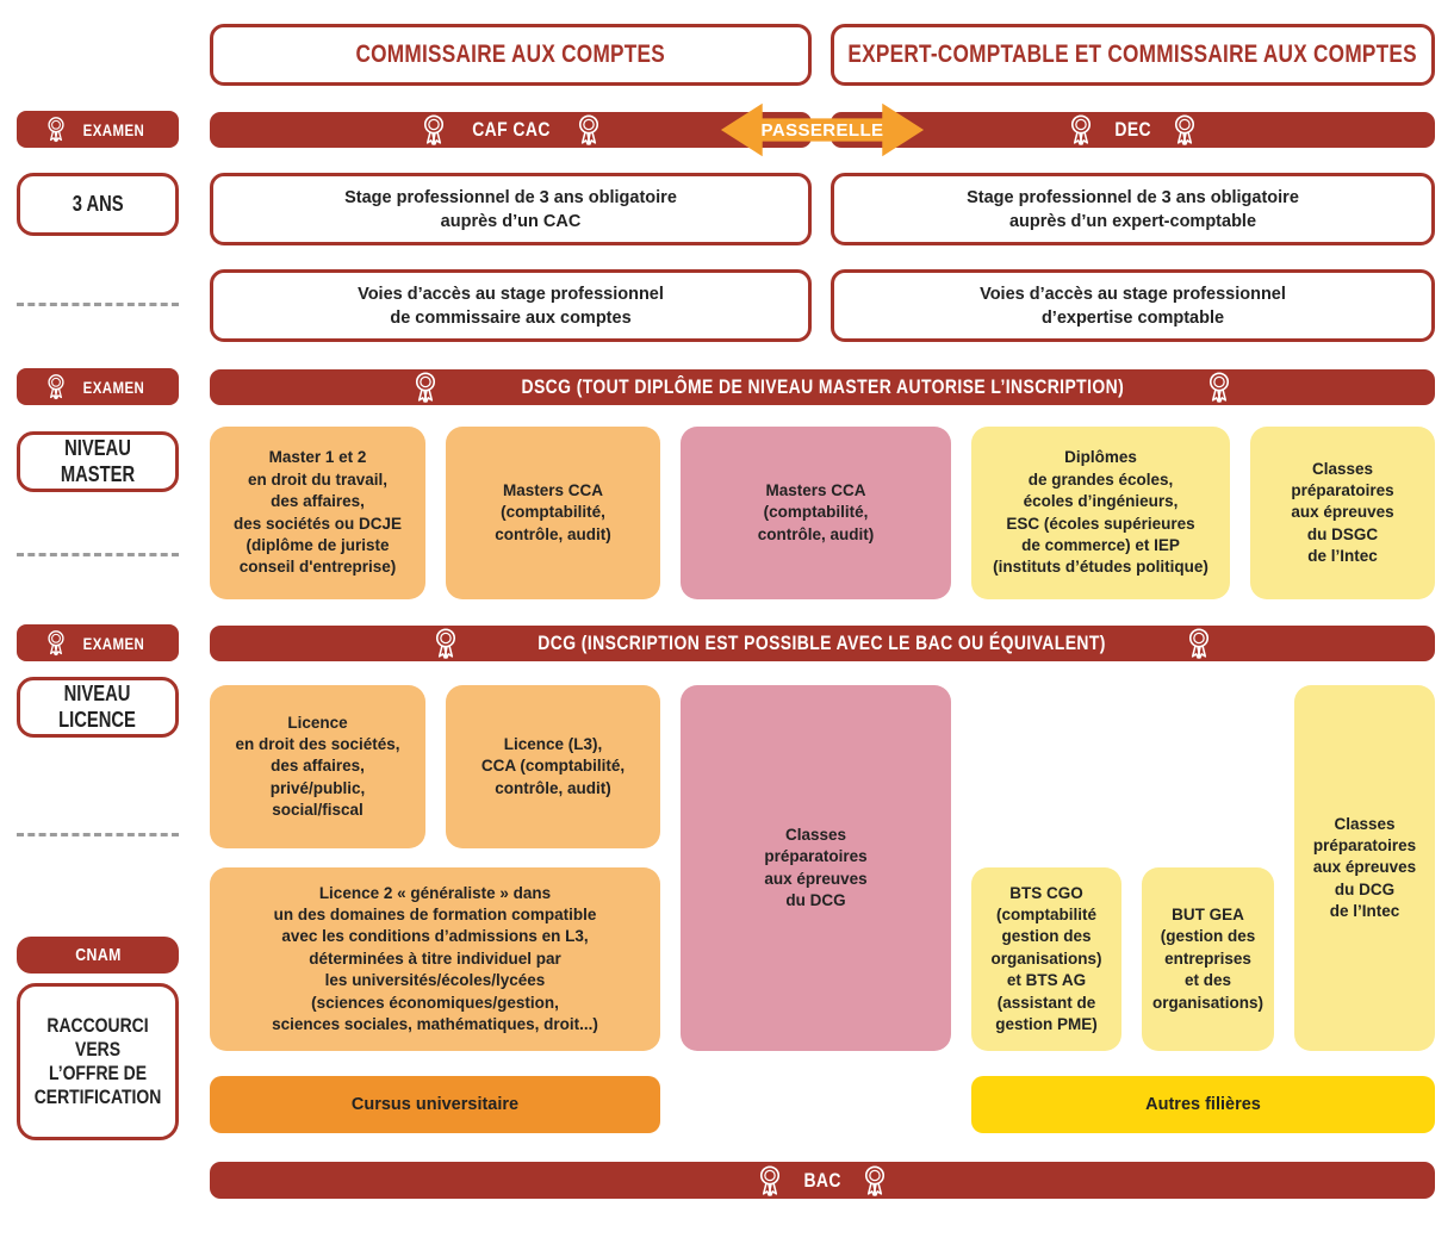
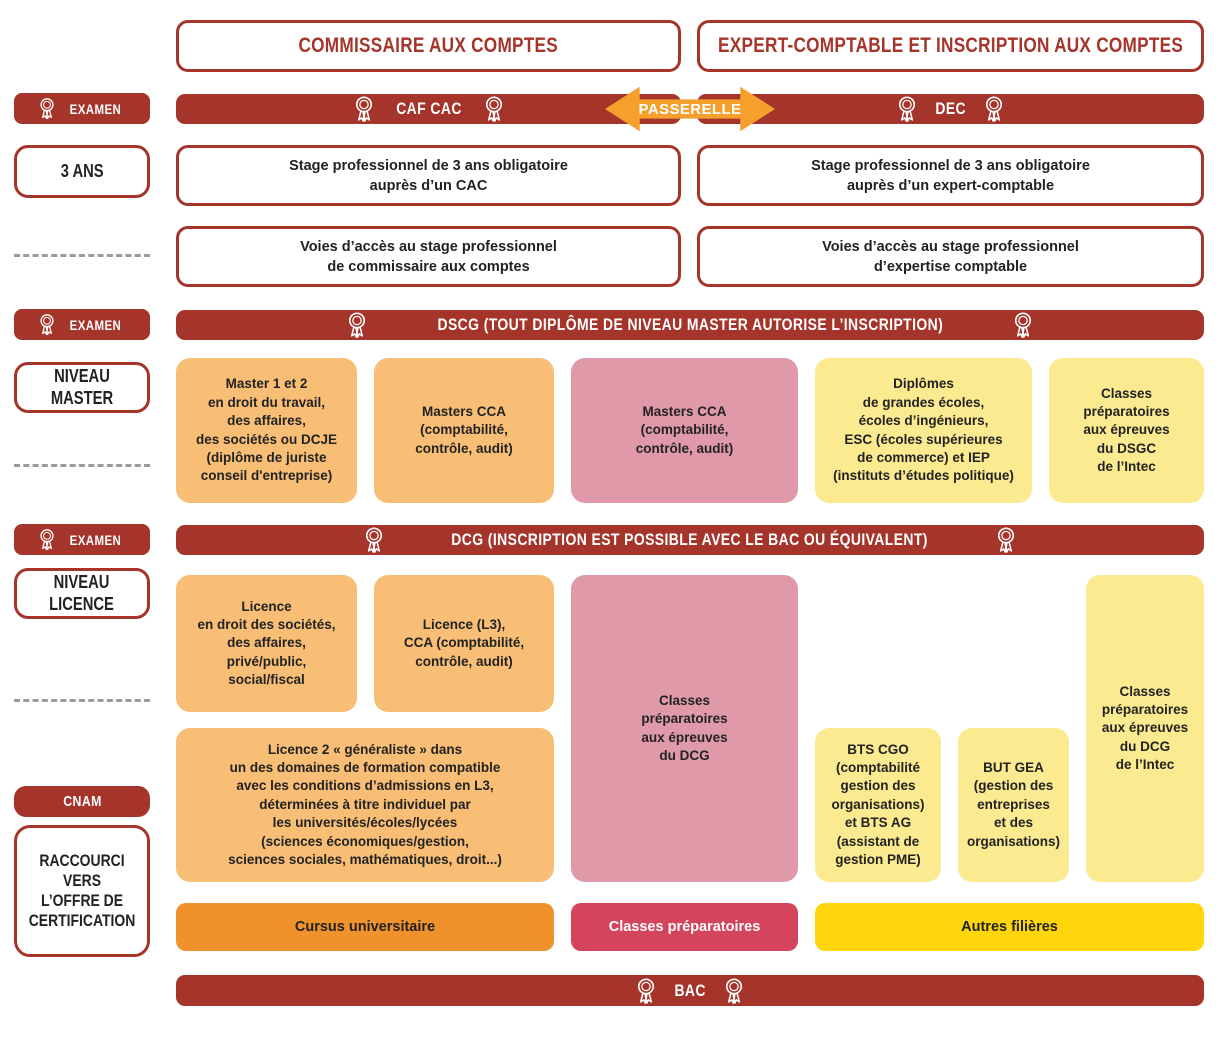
  COMMISSAIRE AUX COMPTES
- EXPERT-COMPTABLE ET COMMISSAIRE AUX COMPTES
+ EXPERT-COMPTABLE ET INSCRIPTION AUX COMPTES
  EXAMEN
  CAF CAC
  DEC
  PASSERELLE
  3 ANS
  Stage professionnel de 3 ans obligatoire
  auprès d’un CAC
  Stage professionnel de 3 ans obligatoire
  auprès d’un expert-comptable
  Voies d’accès au stage professionnel
  de commissaire aux comptes
  Voies d’accès au stage professionnel
  d’expertise comptable
  EXAMEN
  DSCG (TOUT DIPLÔME DE NIVEAU MASTER AUTORISE L’INSCRIPTION)
  NIVEAU
  MASTER
  Master 1 et 2
  en droit du travail,
  des affaires,
  des sociétés ou DCJE
  (diplôme de juriste
  conseil d'entreprise)
  Masters CCA
  (comptabilité,
  contrôle, audit)
  Masters CCA
  (comptabilité,
  contrôle, audit)
  Diplômes
  de grandes écoles,
  écoles d’ingénieurs,
  ESC (écoles supérieures
  de commerce) et IEP
  (instituts d’études politique)
  Classes
  préparatoires
  aux épreuves
  du DSGC
  de l’Intec
  EXAMEN
  DCG (INSCRIPTION EST POSSIBLE AVEC LE BAC OU ÉQUIVALENT)
  NIVEAU
  LICENCE
  Licence
  en droit des sociétés,
  des affaires,
  privé/public,
  social/fiscal
  Licence (L3),
  CCA (comptabilité,
  contrôle, audit)
  Classes
  préparatoires
  aux épreuves
  du DCG
  Classes
  préparatoires
  aux épreuves
  du DCG
  de l’Intec
  Licence 2 « généraliste » dans
  un des domaines de formation compatible
  avec les conditions d’admissions en L3,
  déterminées à titre individuel par
  les universités/écoles/lycées
  (sciences économiques/gestion,
  sciences sociales, mathématiques, droit...)
  BTS CGO
  (comptabilité
  gestion des
  organisations)
  et BTS AG
  (assistant de
  gestion PME)
  BUT GEA
  (gestion des
  entreprises
  et des
  organisations)
  CNAM
  RACCOURCI
  VERS
  L’OFFRE DE
  CERTIFICATION
  Cursus universitaire
+ Classes préparatoires
  Autres filières
  BAC
